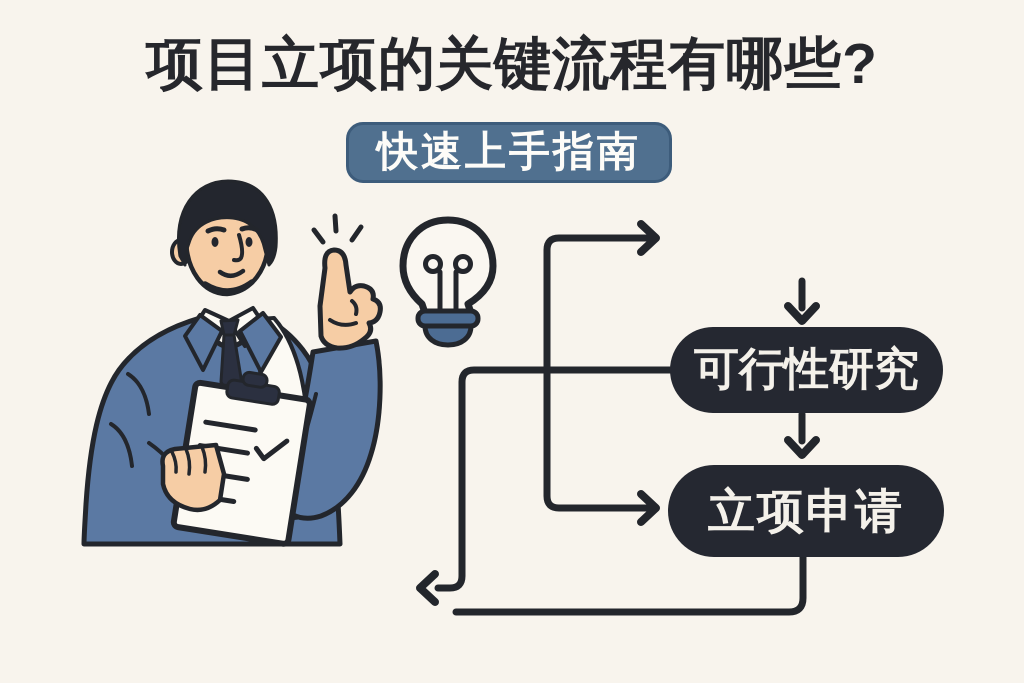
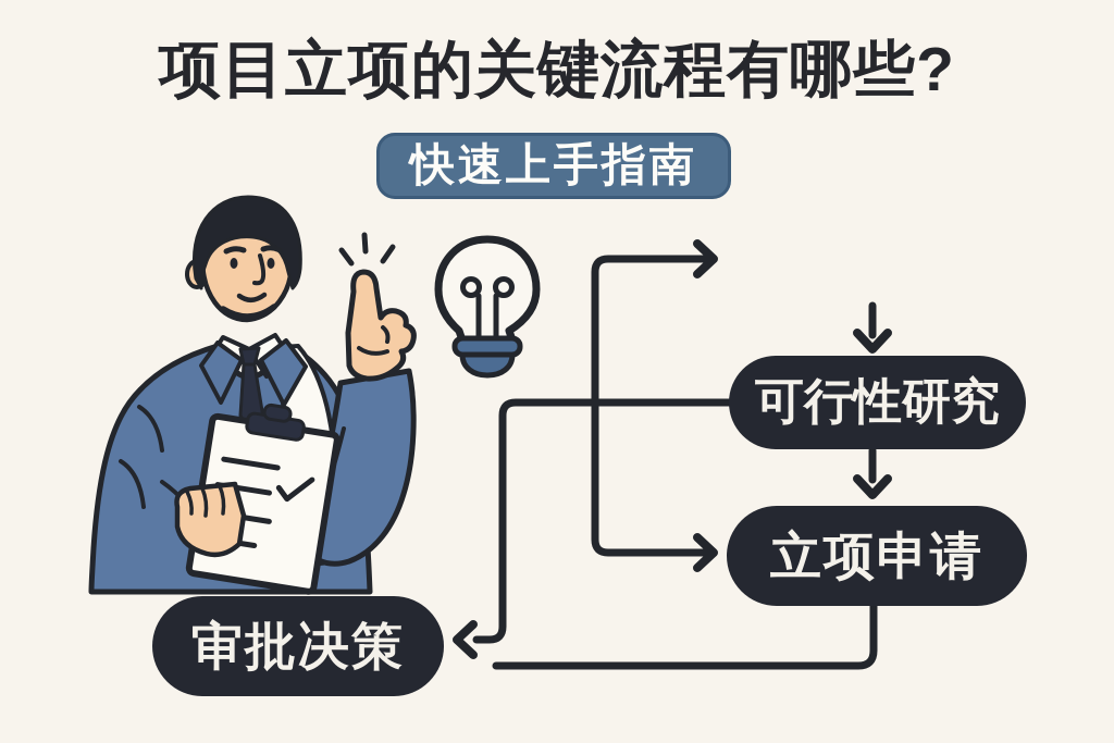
  项目立项的关键流程有哪些?
  快速上手指南
  可行性研究
  立项申请
+ 审批决策
